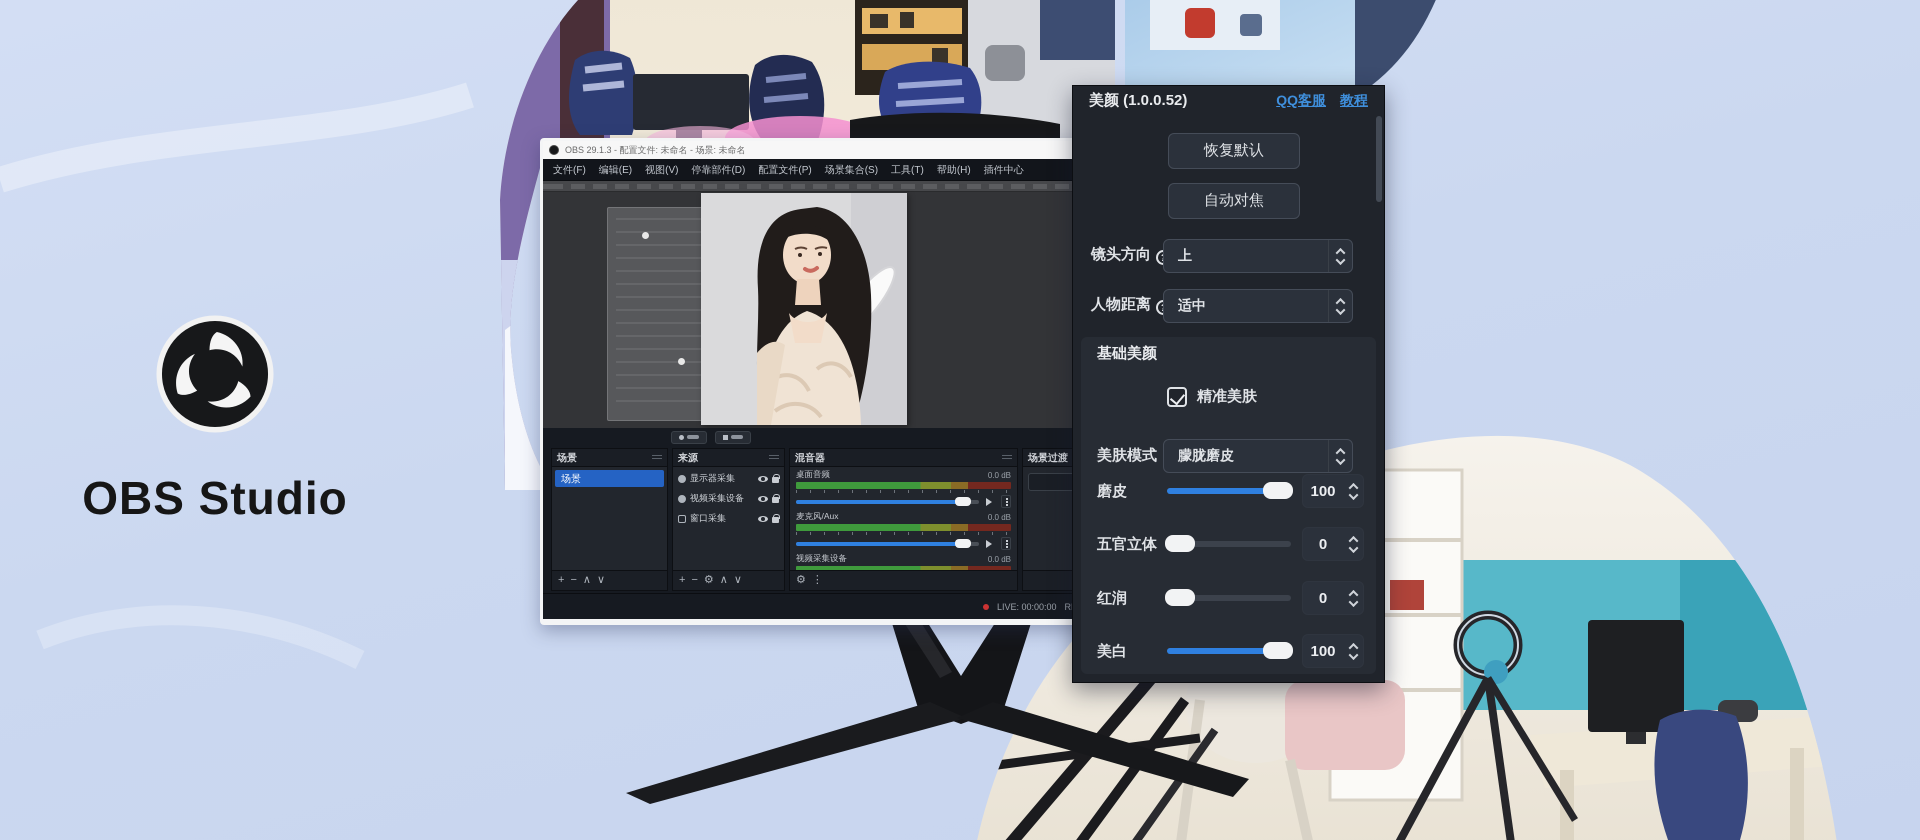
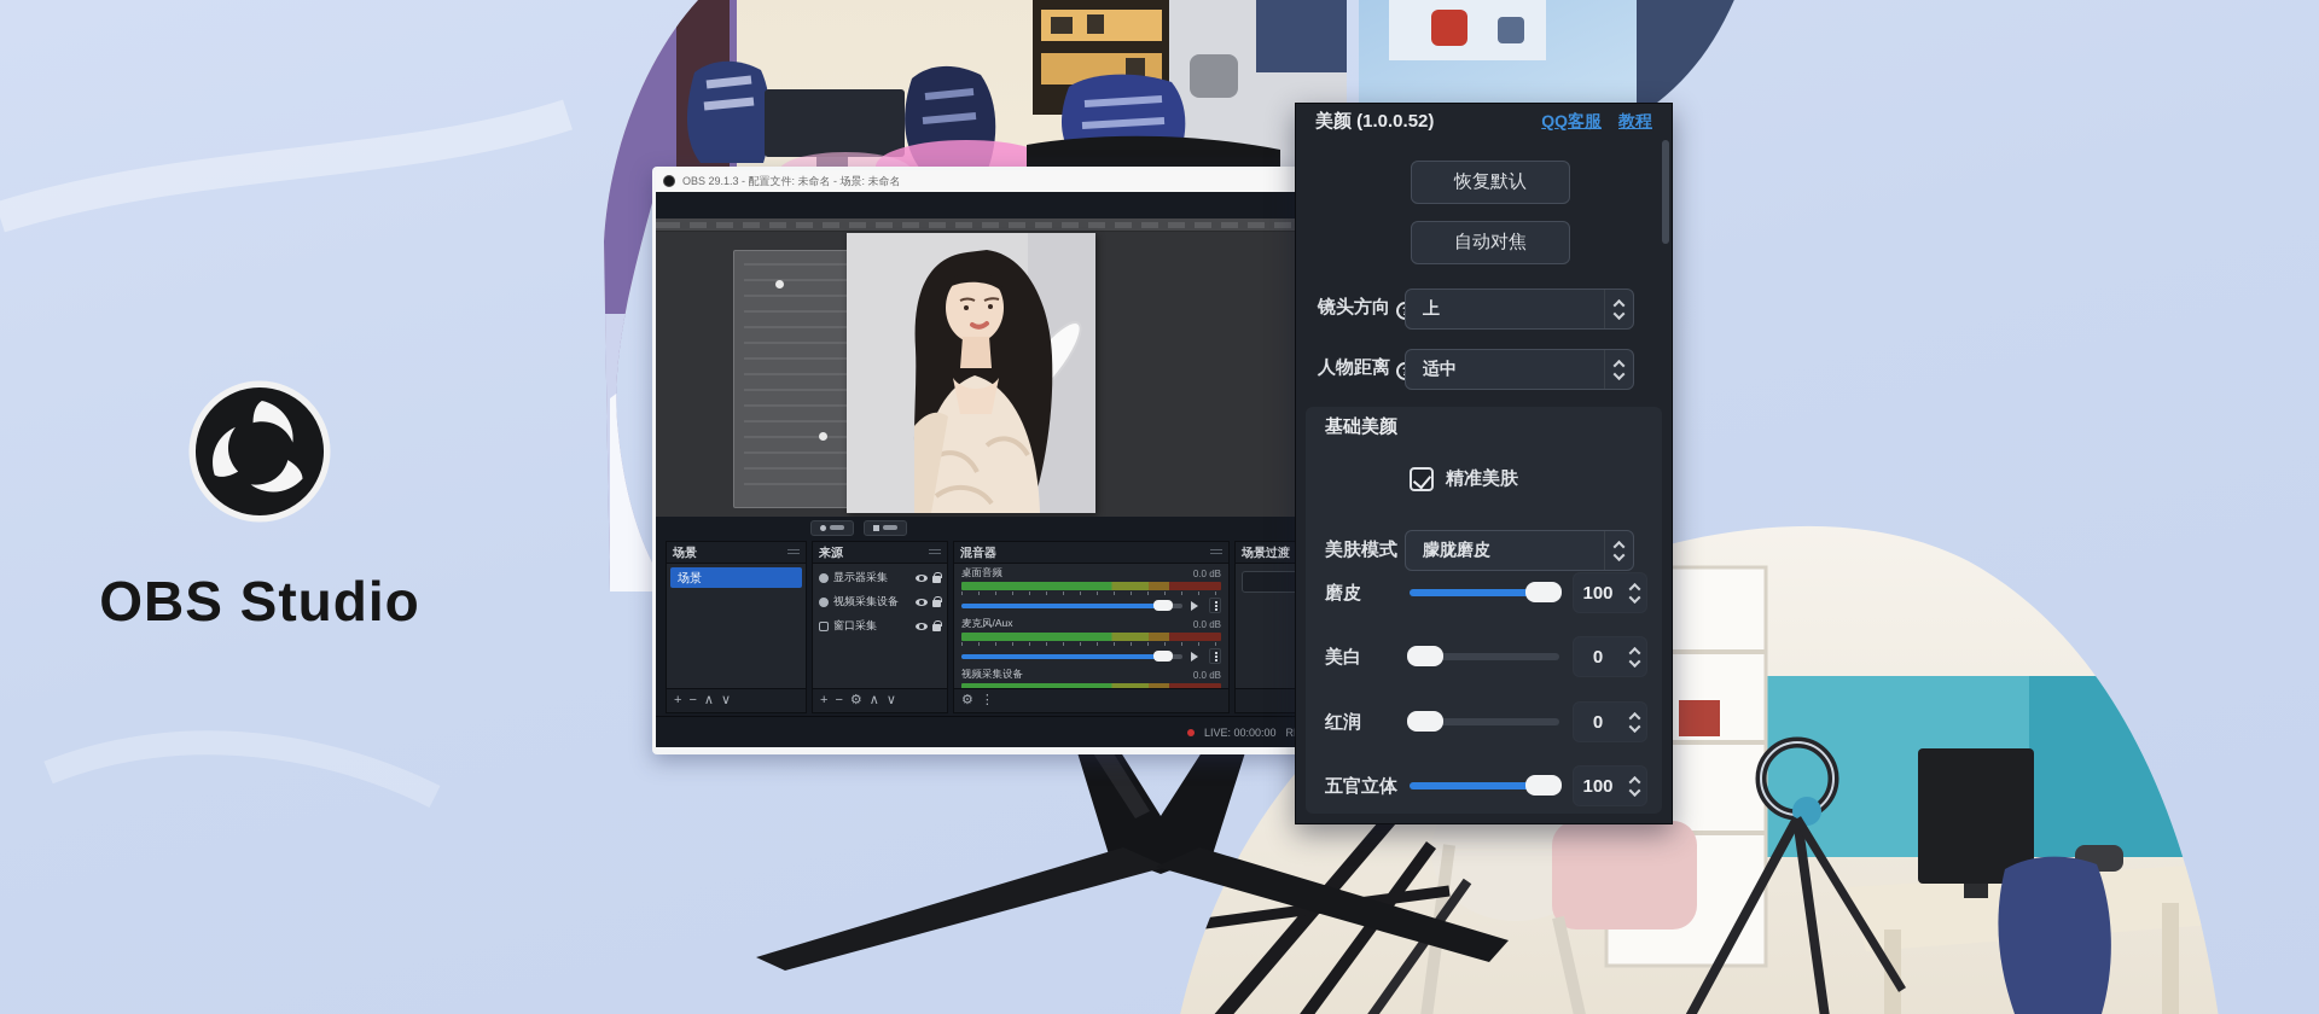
  OBS Studio
  OBS 29.1.3 - 配置文件: 未命名 - 场景: 未命名
- 文件(F)
- 编辑(E)
- 视图(V)
- 停靠部件(D)
- 配置文件(P)
- 场景集合(S)
- 工具(T)
- 帮助(H)
- 插件中心
  场景
  场景
  +
  −
  ∧
  ∨
  来源
  显示器采集
  视频采集设备
  窗口采集
  +
  −
  ⚙
  ∧
  ∨
  混音器
  桌面音频
  0.0 dB
  麦克风/Aux
  0.0 dB
  视频采集设备
  0.0 dB
  ⚙
  ⋮
  场景过渡
  LIVE: 00:00:00
  美颜 (1.0.0.52)
  QQ客服
  教程
  恢复默认
  自动对焦
  镜头方向
  上
  人物距离
  适中
  基础美颜
  精准美肤
  美肤模式
  朦胧磨皮
  磨皮
  100
- 五官立体
+ 美白
  0
  红润
  0
- 美白
+ 五官立体
  100
